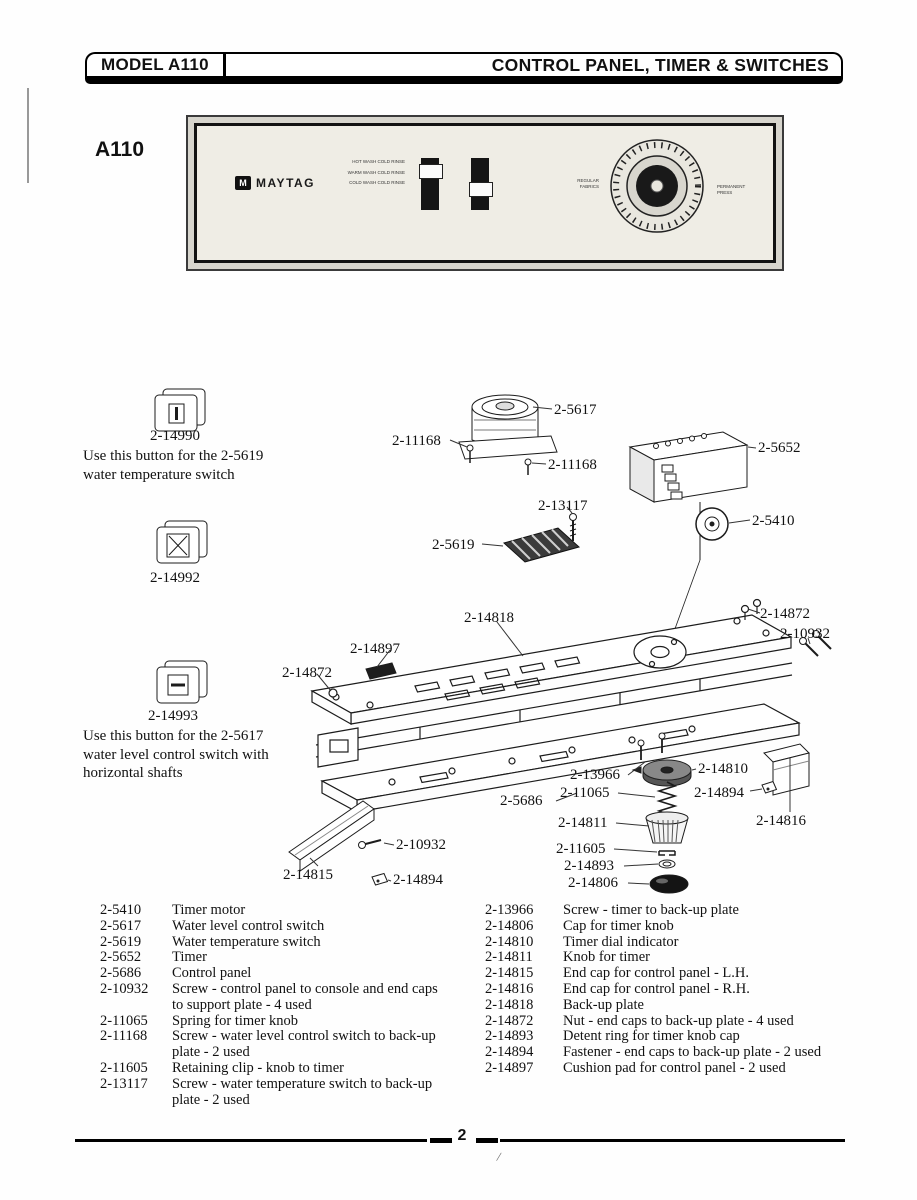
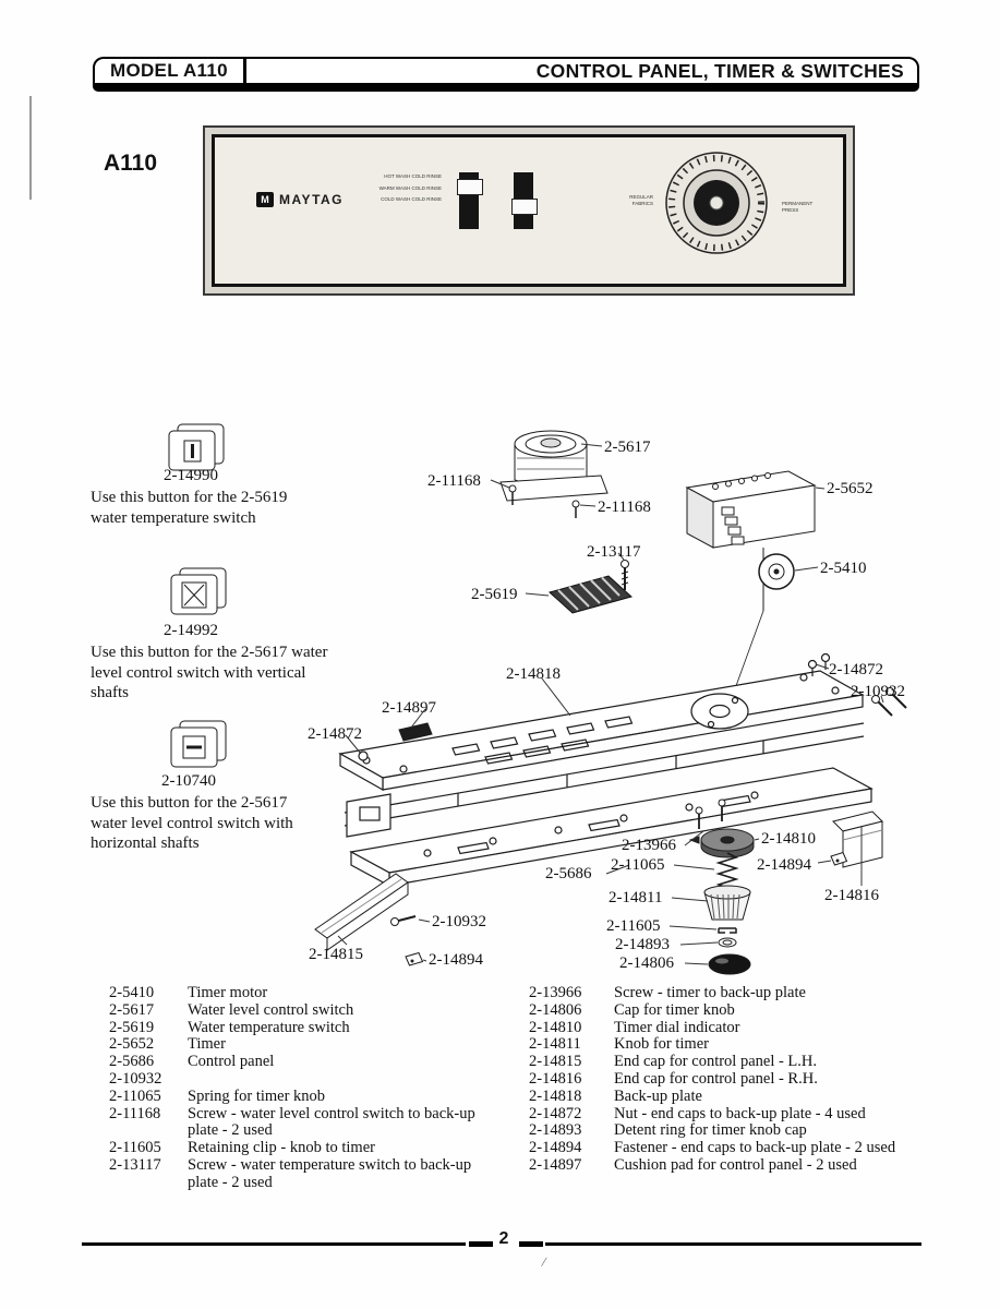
  MODEL A110
  CONTROL PANEL, TIMER & SWITCHES
  A110
  M
  MAYTAG
  2-5617
  2-11168
  2-11168
  2-5652
  2-13117
  2-5619
  2-5410
  2-14818
  2-14872
  2-10932
  2-14897
  2-14872
  2-13966
  2-14810
  2-11065
  2-14894
  2-5686
  2-14811
  2-14816
  2-11605
  2-14893
  2-14806
  2-10932
  2-14815
  2-14894
  2-14990
  Use this button for the 2-5619 water temperature switch
  2-14992
+ Use this button for the 2-5617 water level control switch with vertical shafts
- 2-14993
+ 2-10740
  Use this button for the 2-5617 water level control switch with horizontal shafts
  2-5410
  Timer motor
  2-5617
  Water level control switch
  2-5619
  Water temperature switch
  2-5652
  Timer
  2-5686
  Control panel
  2-10932
- Screw - control panel to console and end caps to support plate - 4 used
  2-11065
  Spring for timer knob
  2-11168
  Screw - water level control switch to back-up plate - 2 used
  2-11605
  Retaining clip - knob to timer
  2-13117
  Screw - water temperature switch to back-up plate - 2 used
  2-13966
  Screw - timer to back-up plate
  2-14806
  Cap for timer knob
  2-14810
  Timer dial indicator
  2-14811
  Knob for timer
  2-14815
  End cap for control panel - L.H.
  2-14816
  End cap for control panel - R.H.
  2-14818
  Back-up plate
  2-14872
  Nut - end caps to back-up plate - 4 used
  2-14893
  Detent ring for timer knob cap
  2-14894
  Fastener - end caps to back-up plate - 2 used
  2-14897
  Cushion pad for control panel - 2 used
  2
